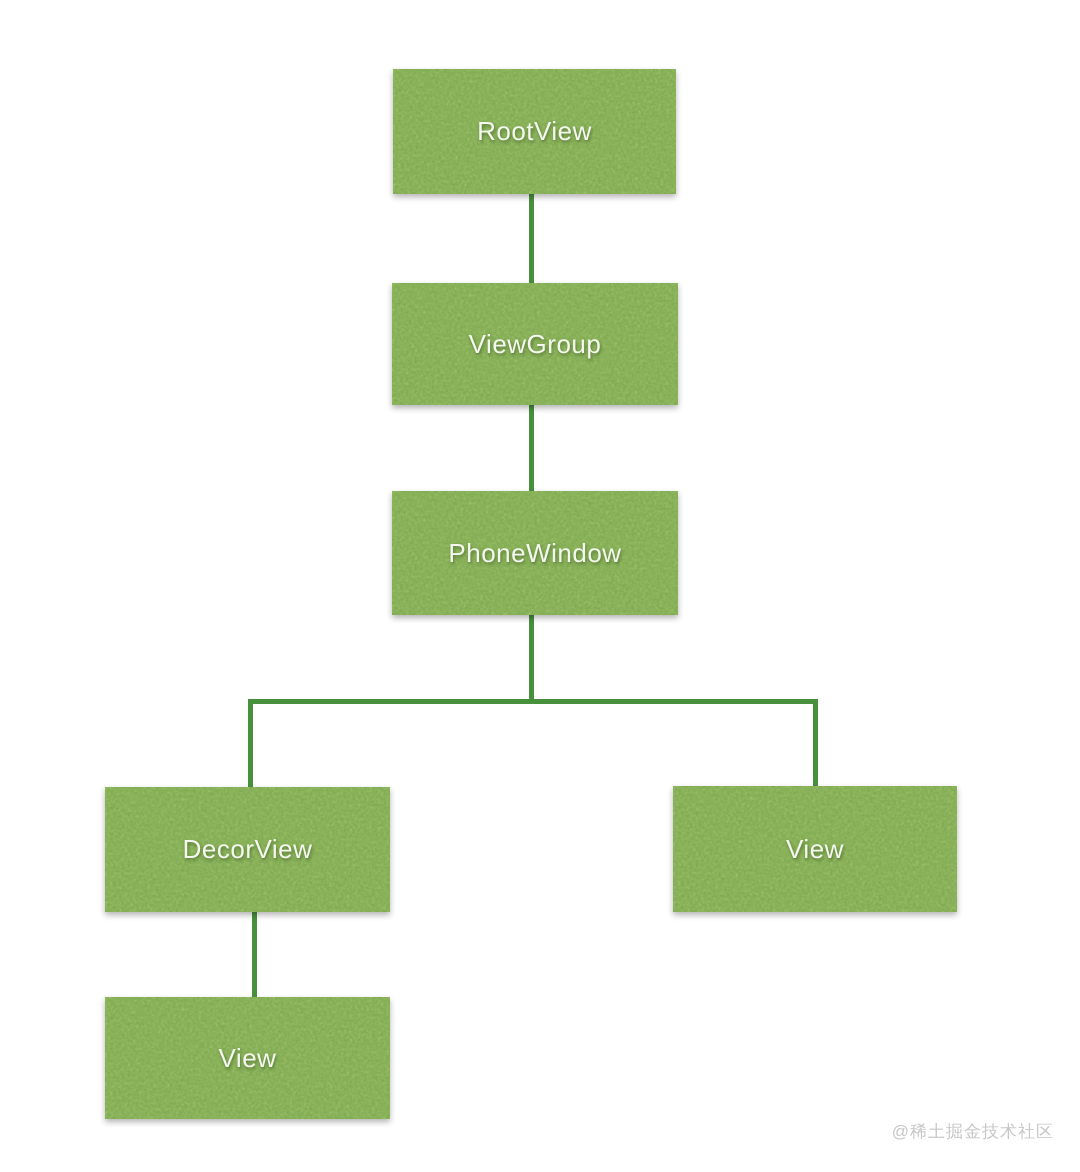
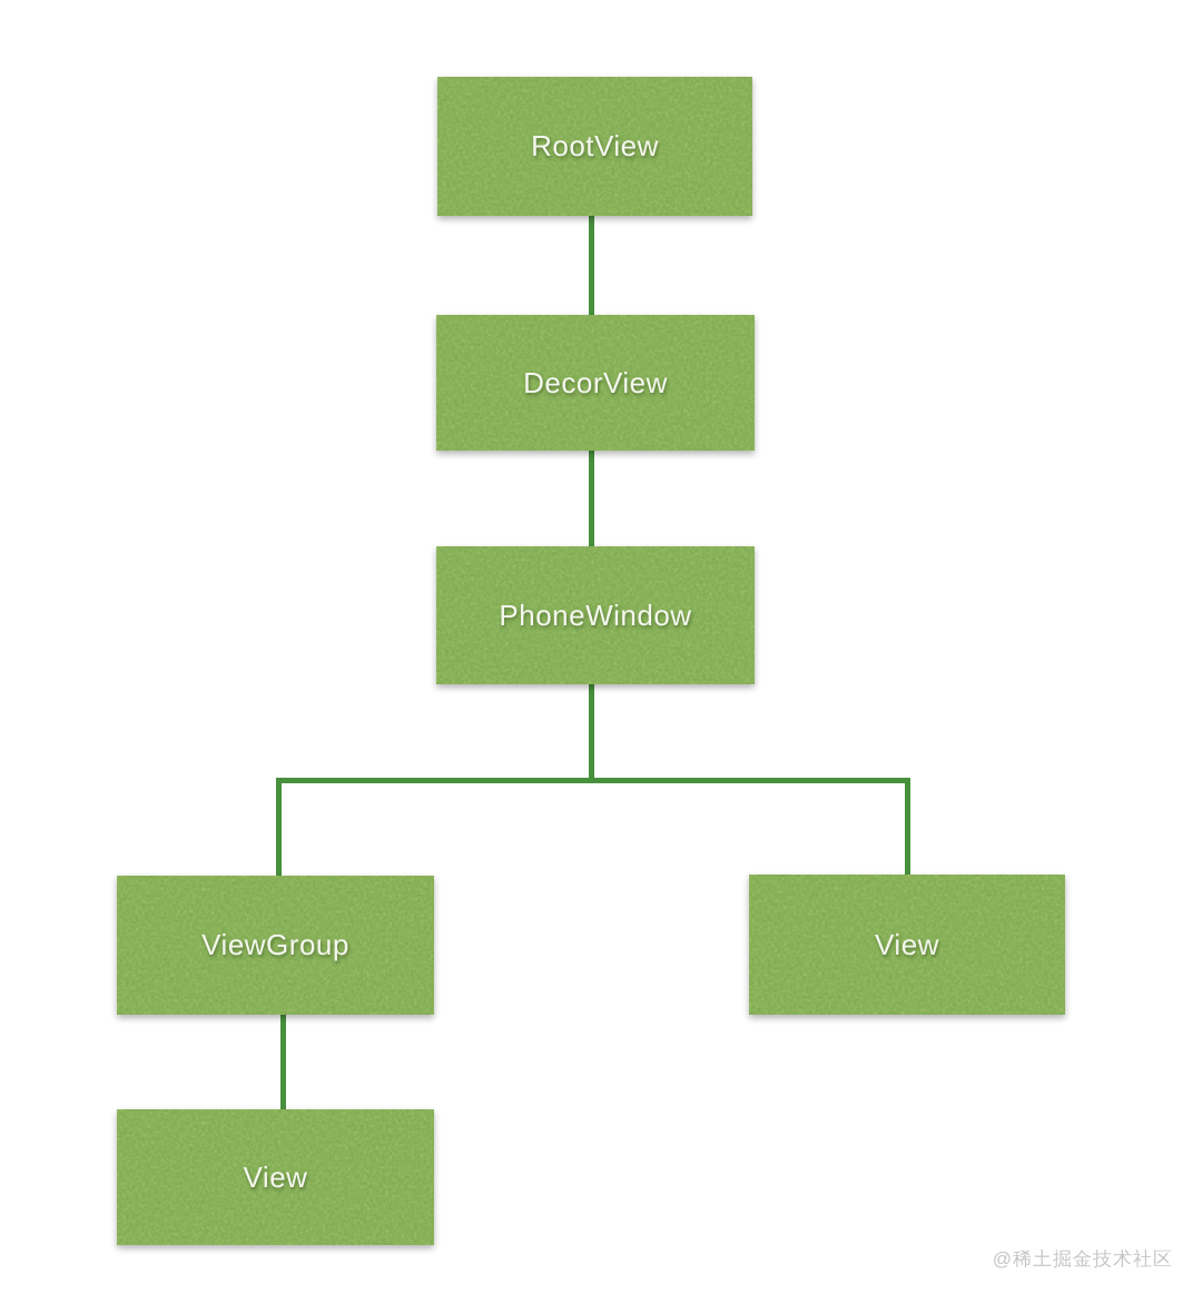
  RootView
- ViewGroup
+ DecorView
  PhoneWindow
- DecorView
+ ViewGroup
  View
  View
  @稀土掘金技术社区
